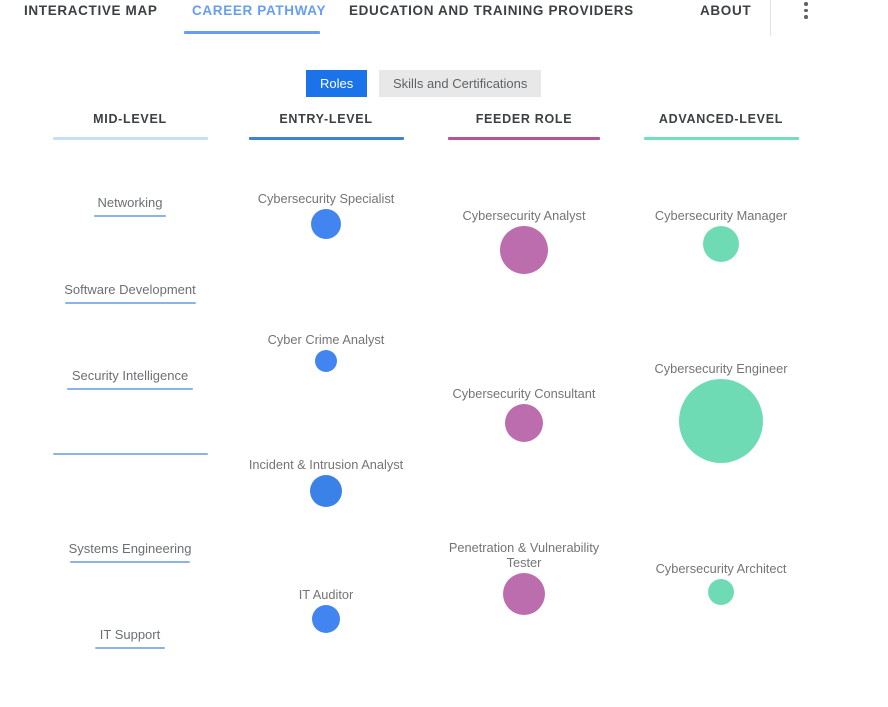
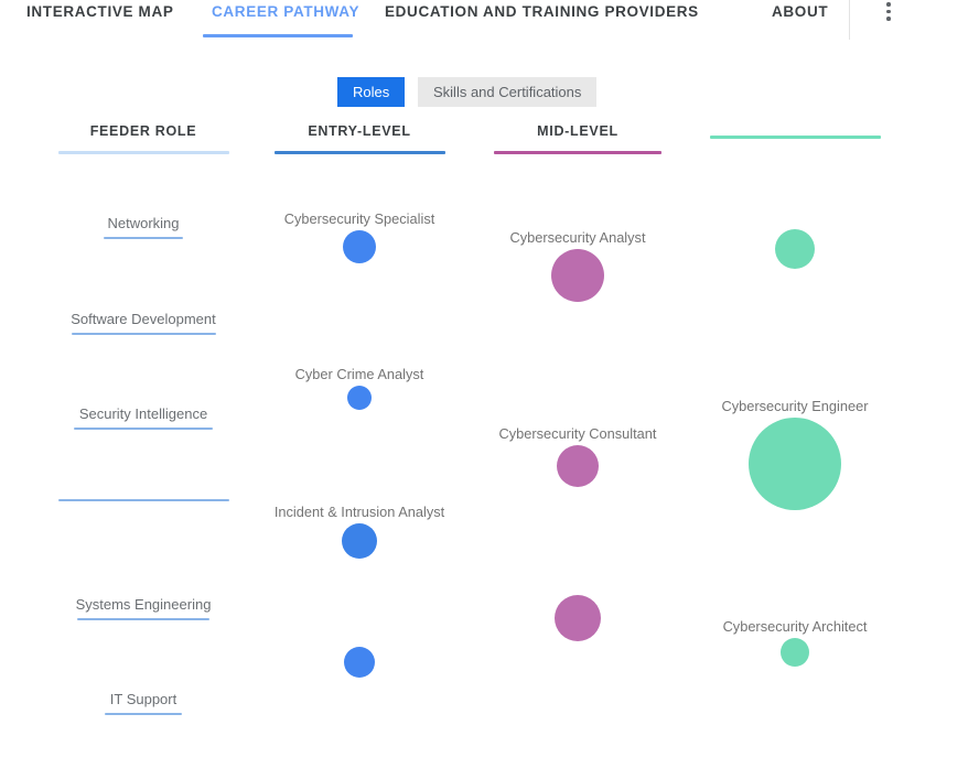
  INTERACTIVE MAP
  CAREER PATHWAY
  EDUCATION AND TRAINING PROVIDERS
  ABOUT
  Roles
  Skills and Certifications
- MID-LEVEL
+ FEEDER ROLE
  Networking
  Software Development
  Security Intelligence
  Systems Engineering
  IT Support
  ENTRY-LEVEL
  Cybersecurity Specialist
  Cyber Crime Analyst
  Incident & Intrusion Analyst
- IT Auditor
- FEEDER ROLE
+ MID-LEVEL
  Cybersecurity Analyst
  Cybersecurity Consultant
- Penetration & Vulnerability
- Tester
- ADVANCED-LEVEL
- Cybersecurity Manager
  Cybersecurity Engineer
  Cybersecurity Architect
